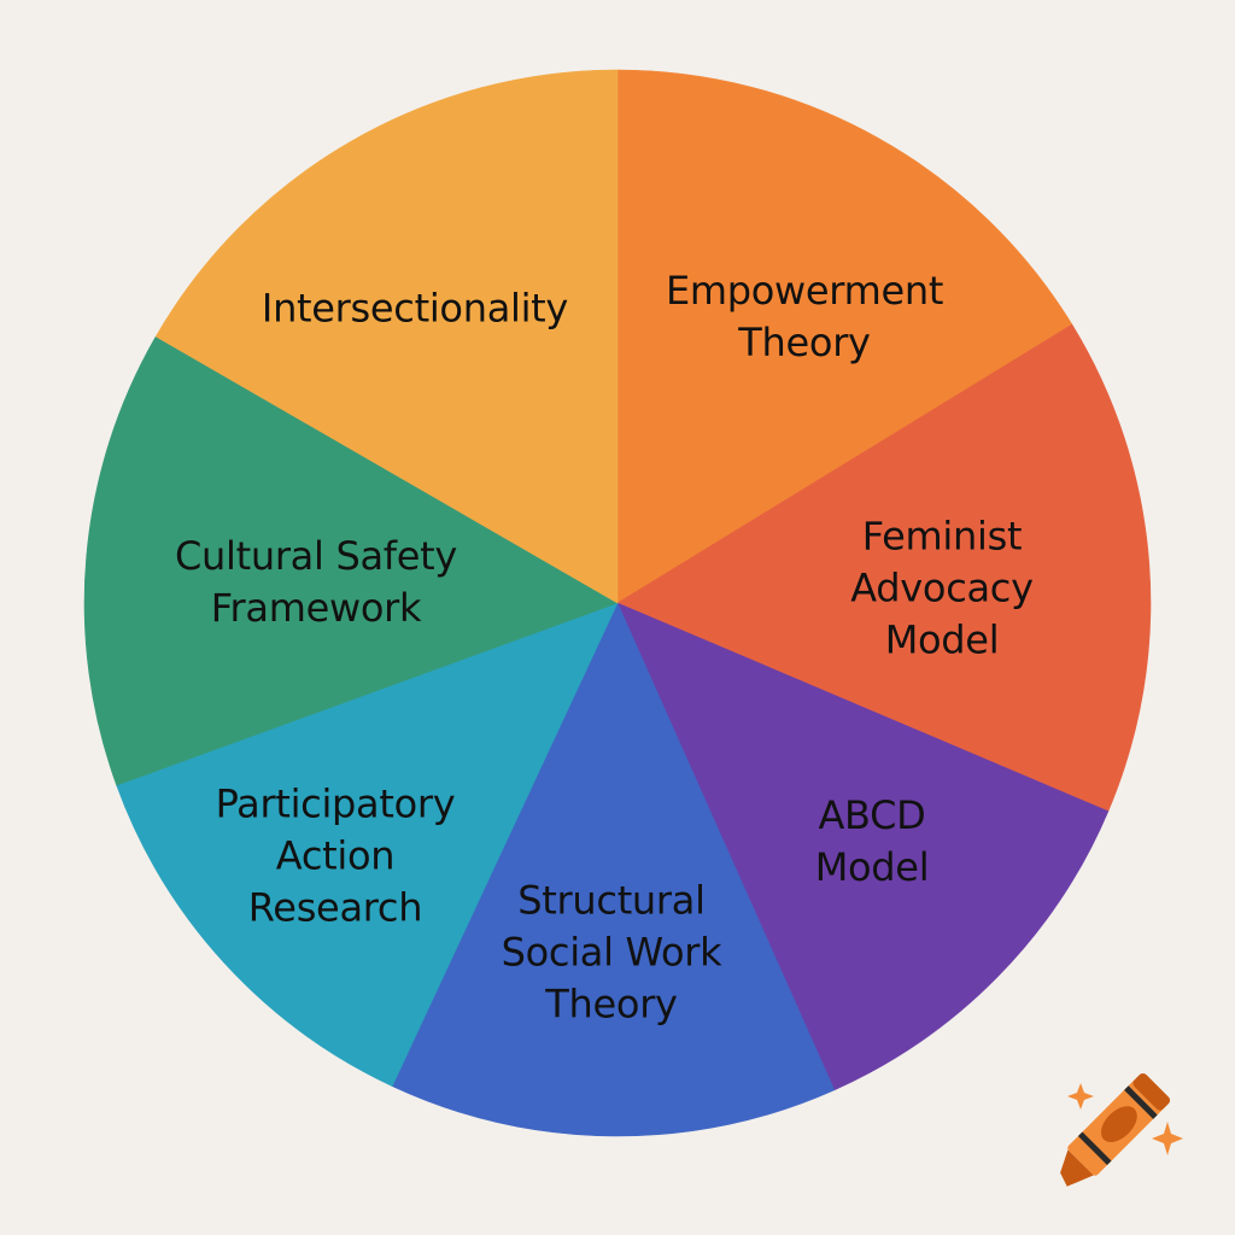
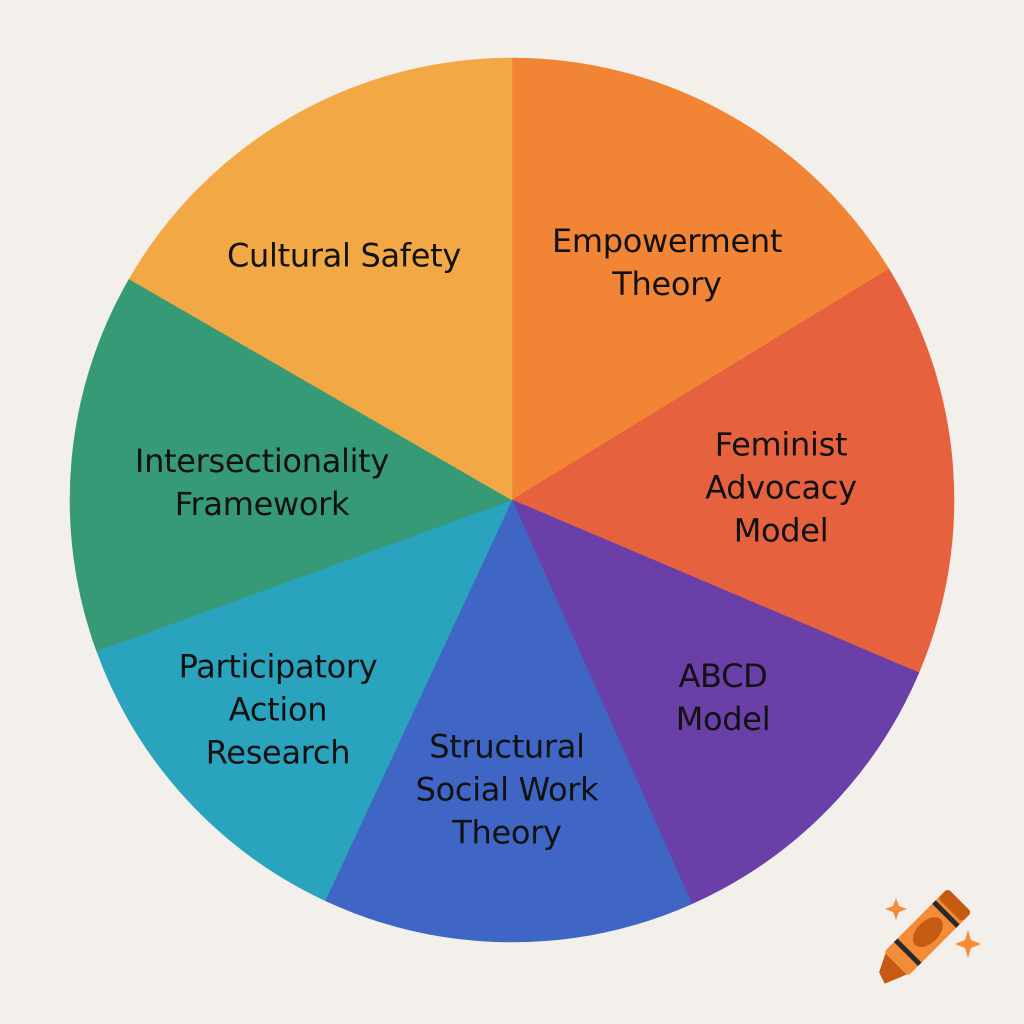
  Empowerment
  Theory
  Feminist
  Advocacy
  Model
  ABCD
  Model
  Structural
  Social Work
  Theory
  Participatory
  Action
  Research
- Cultural Safety
+ Intersectionality
  Framework
- Intersectionality
+ Cultural Safety
